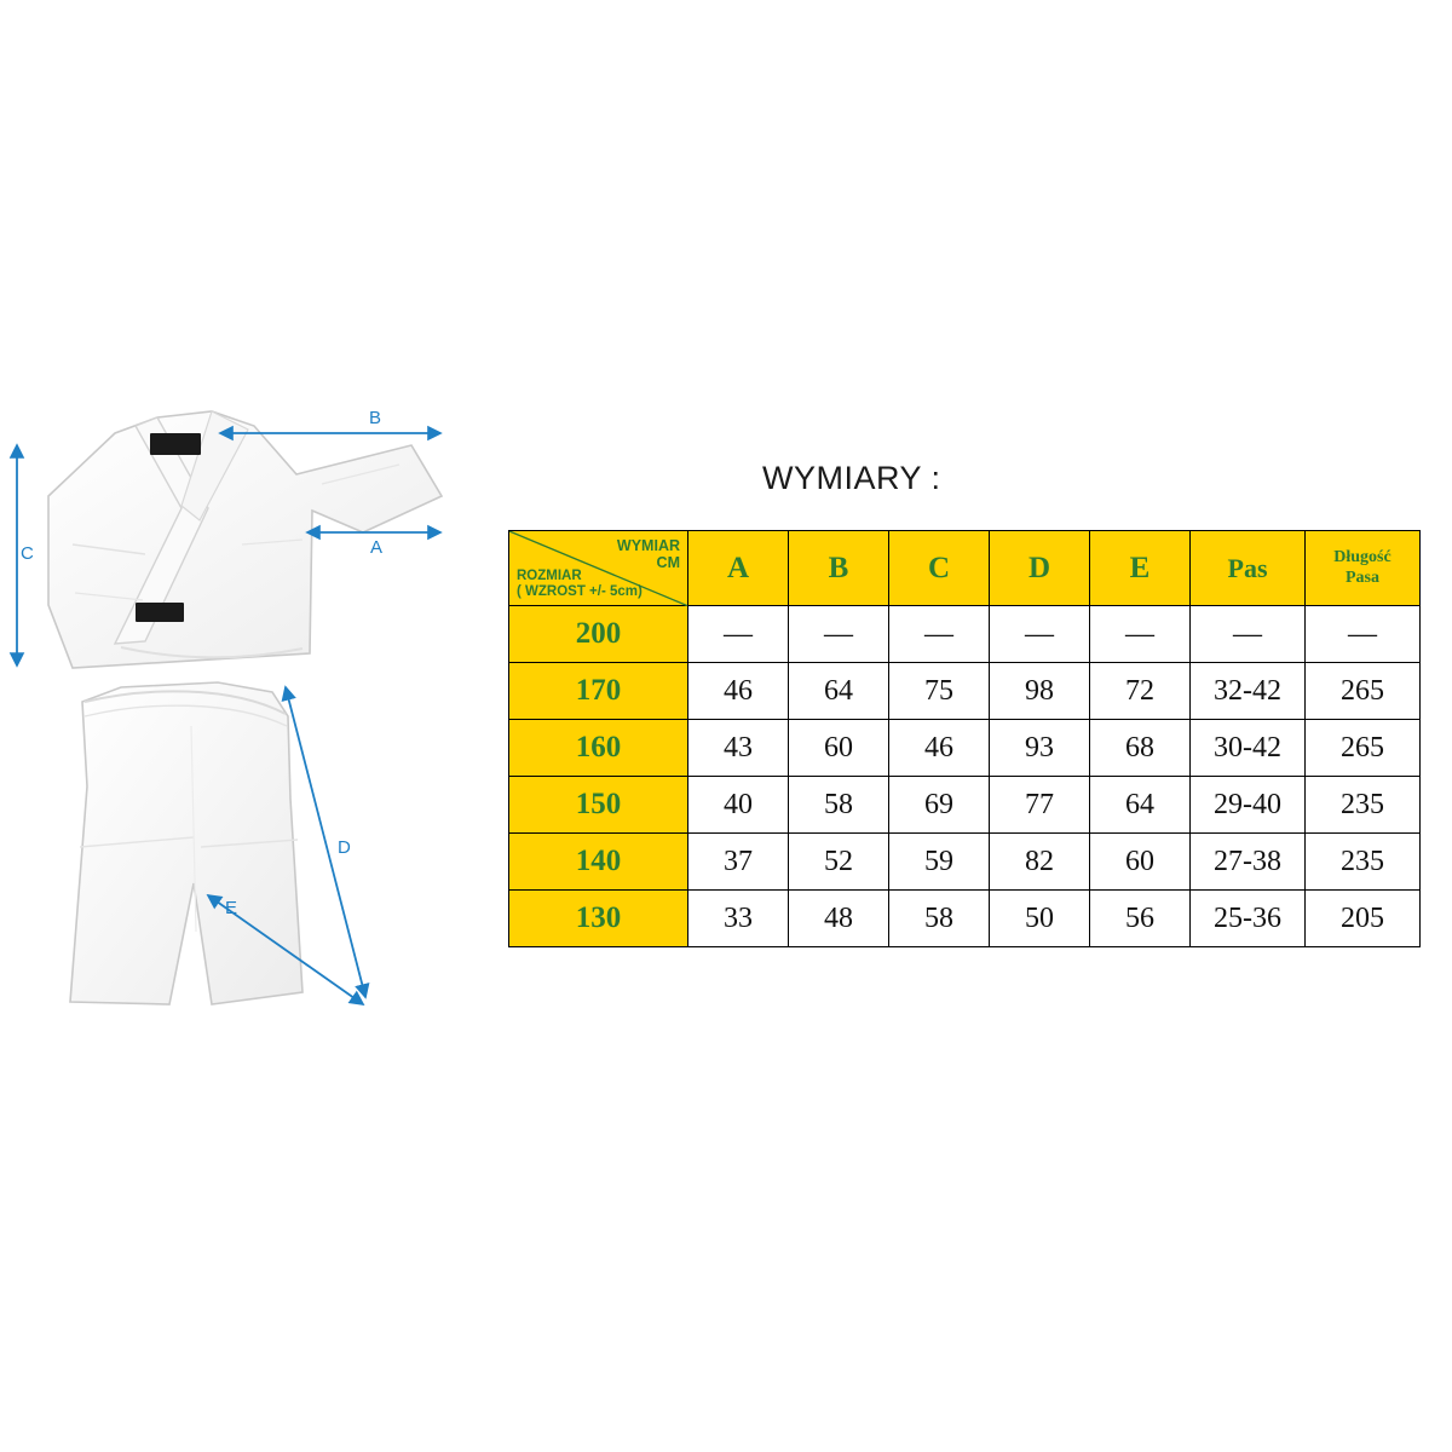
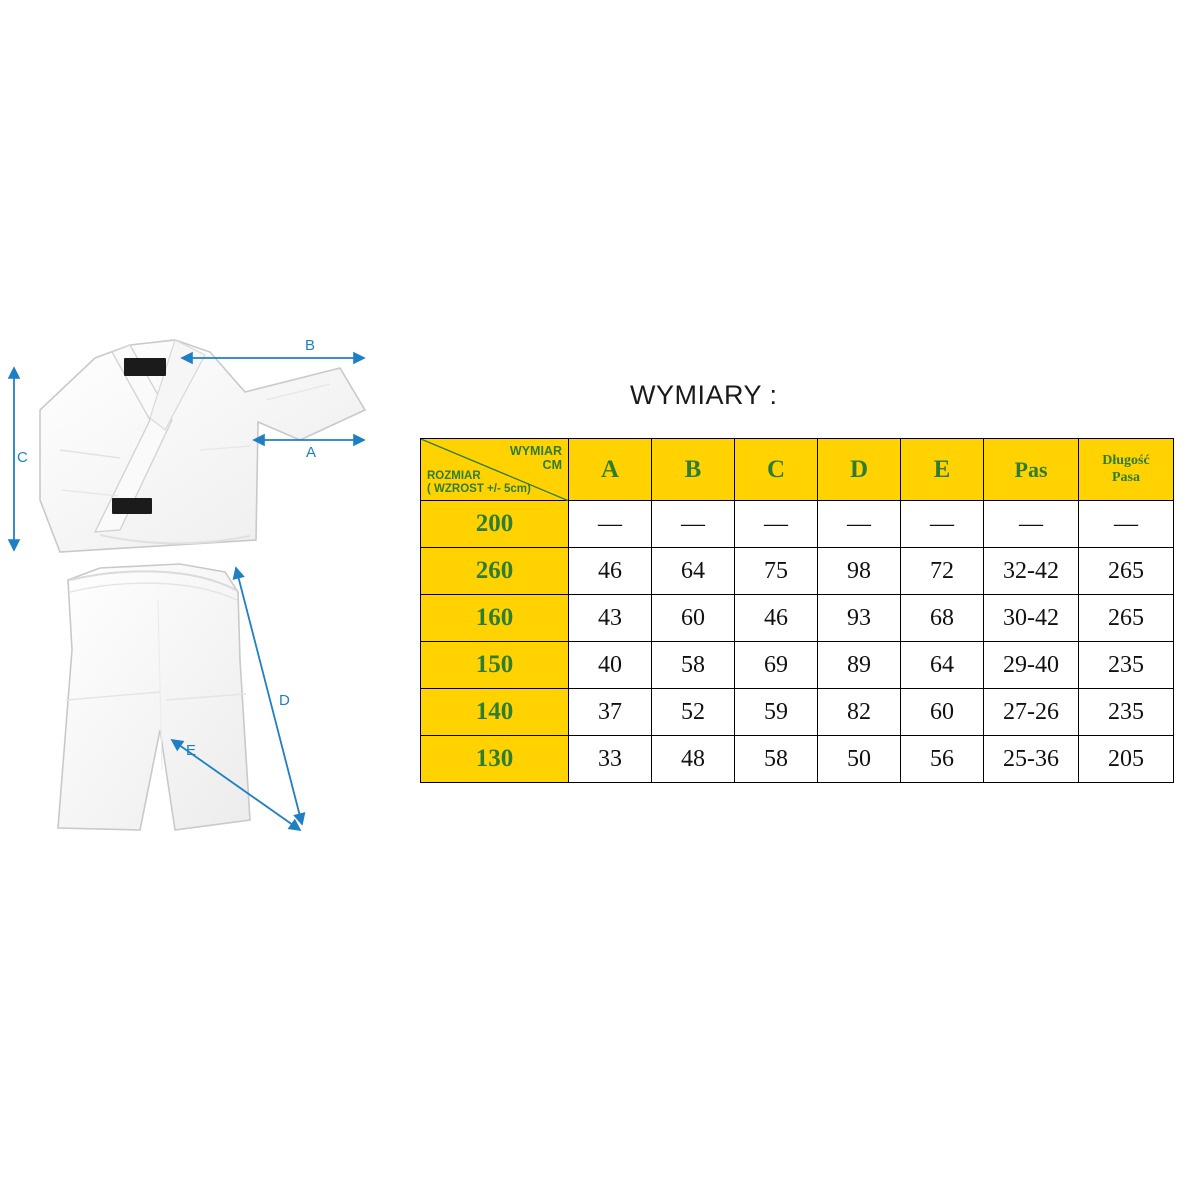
  B
  A
  C
  D
  E
  WYMIARY :
  WYMIAR CM ROZMIAR ( WZROST +/- 5cm)	A	B	C	D	E	Pas	Długość Pasa
  200	—	—	—	—	—	—	—
- 170	46	64	75	98	72	32-42	265
+ 260	46	64	75	98	72	32-42	265
  160	43	60	46	93	68	30-42	265
- 150	40	58	69	77	64	29-40	235
+ 150	40	58	69	89	64	29-40	235
- 140	37	52	59	82	60	27-38	235
+ 140	37	52	59	82	60	27-26	235
  130	33	48	58	50	56	25-36	205
